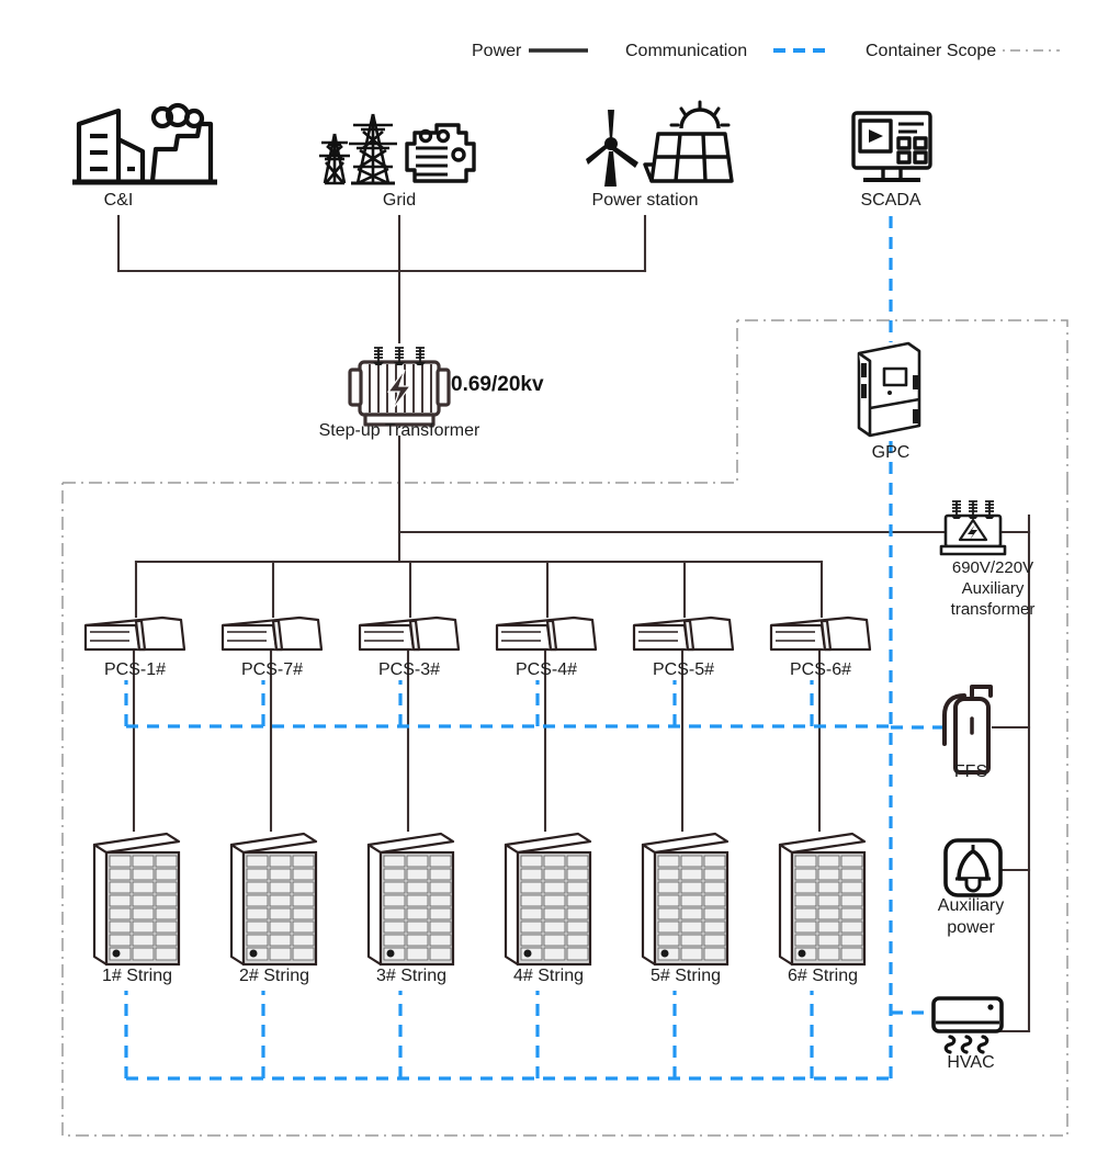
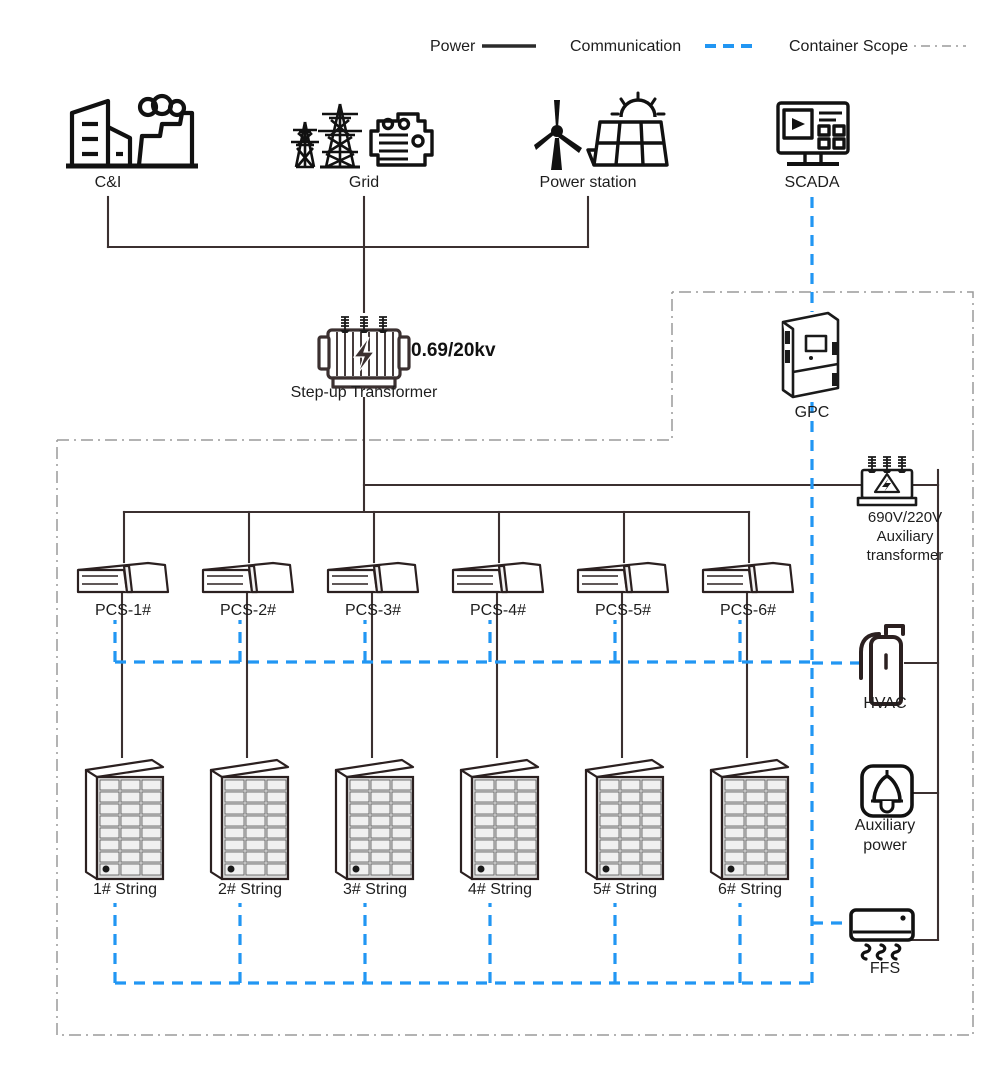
  Power
  Communication
  Container Scope
  C&I
  Grid
  Power station
  SCADA
  0.69/20kv
  Step-up Transformer
  GPC
  690V/220V
  Auxiliary
  transformer
- FFS
+ HVAC
  Auxiliary
  power
- HVAC
+ FFS
  PCS-1#
- PCS-7#
+ PCS-2#
  PCS-3#
  PCS-4#
  PCS-5#
  PCS-6#
  1# String
  2# String
  3# String
  4# String
  5# String
  6# String
